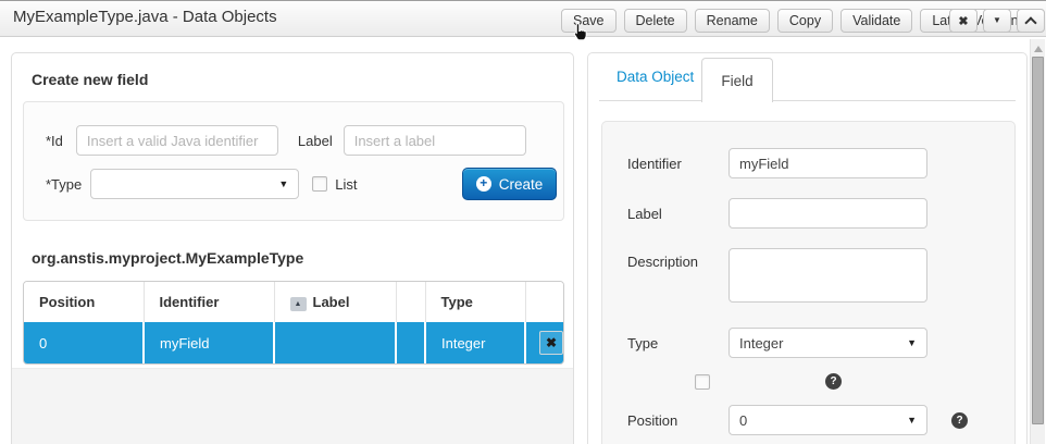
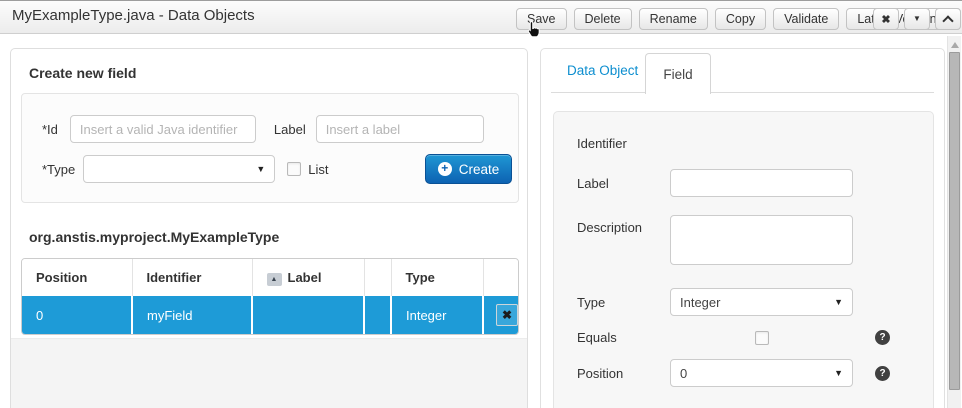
  MyExampleType.java - Data Objects
  Save
  Delete
  Rename
  Copy
  Validate
  ✖
  ▼
  Create new field
  *Id
  Insert a valid Java identifier
  Label
  Insert a label
  *Type
  ▼
  List
  +
  Create
  org.anstis.myproject.MyExampleType
  Position	Identifier	Label		Type
  0	myField			Integer	✖
  Data Object
  Field
  Identifier
- myField
  Label
  Description
  Type
  Integer
  ▼
+ Equals
  ?
  Position
  0
  ▼
  ?
